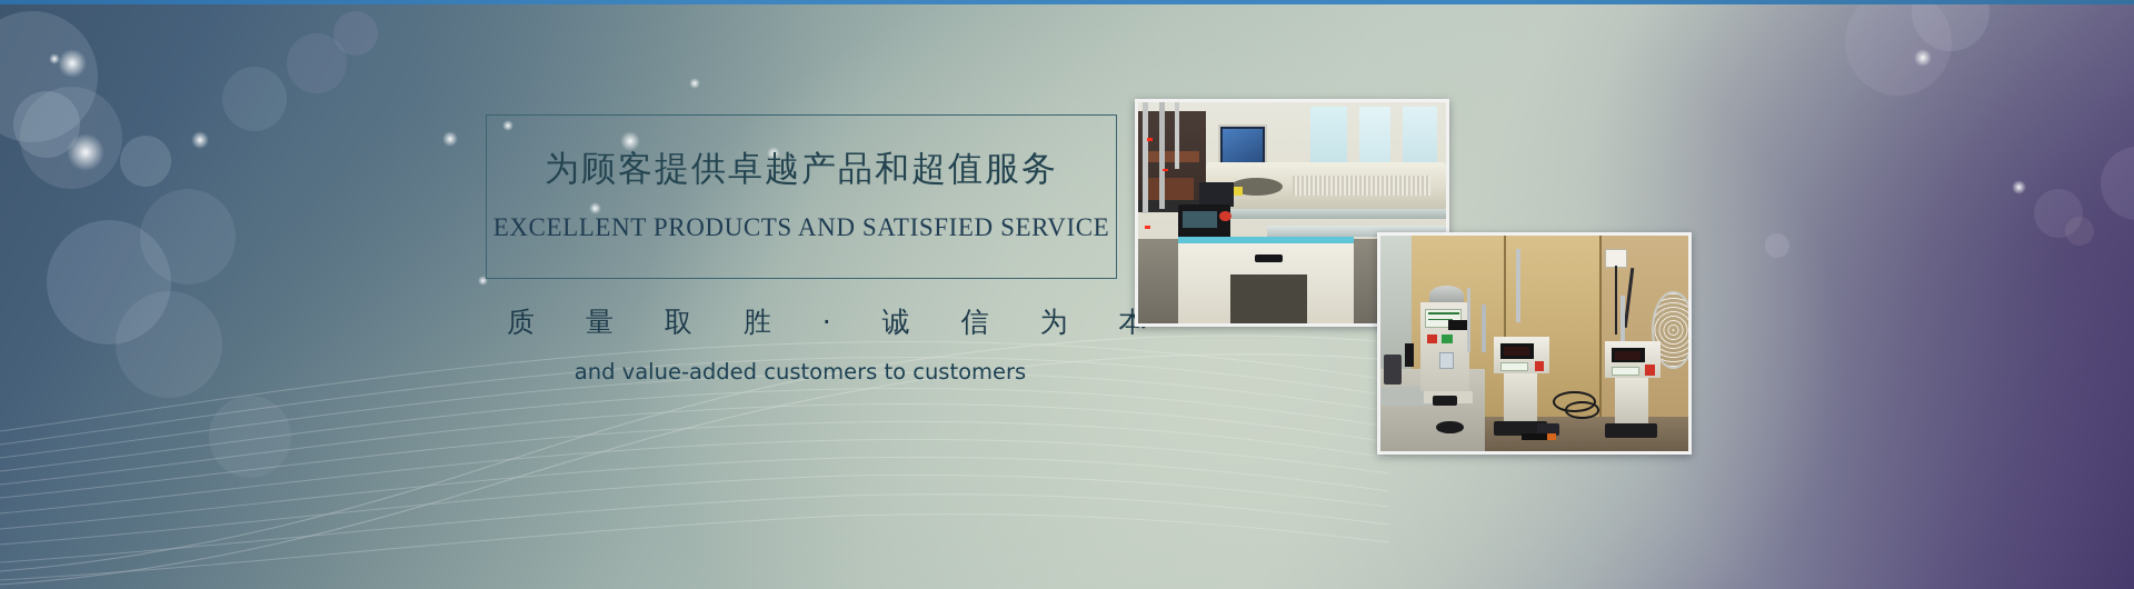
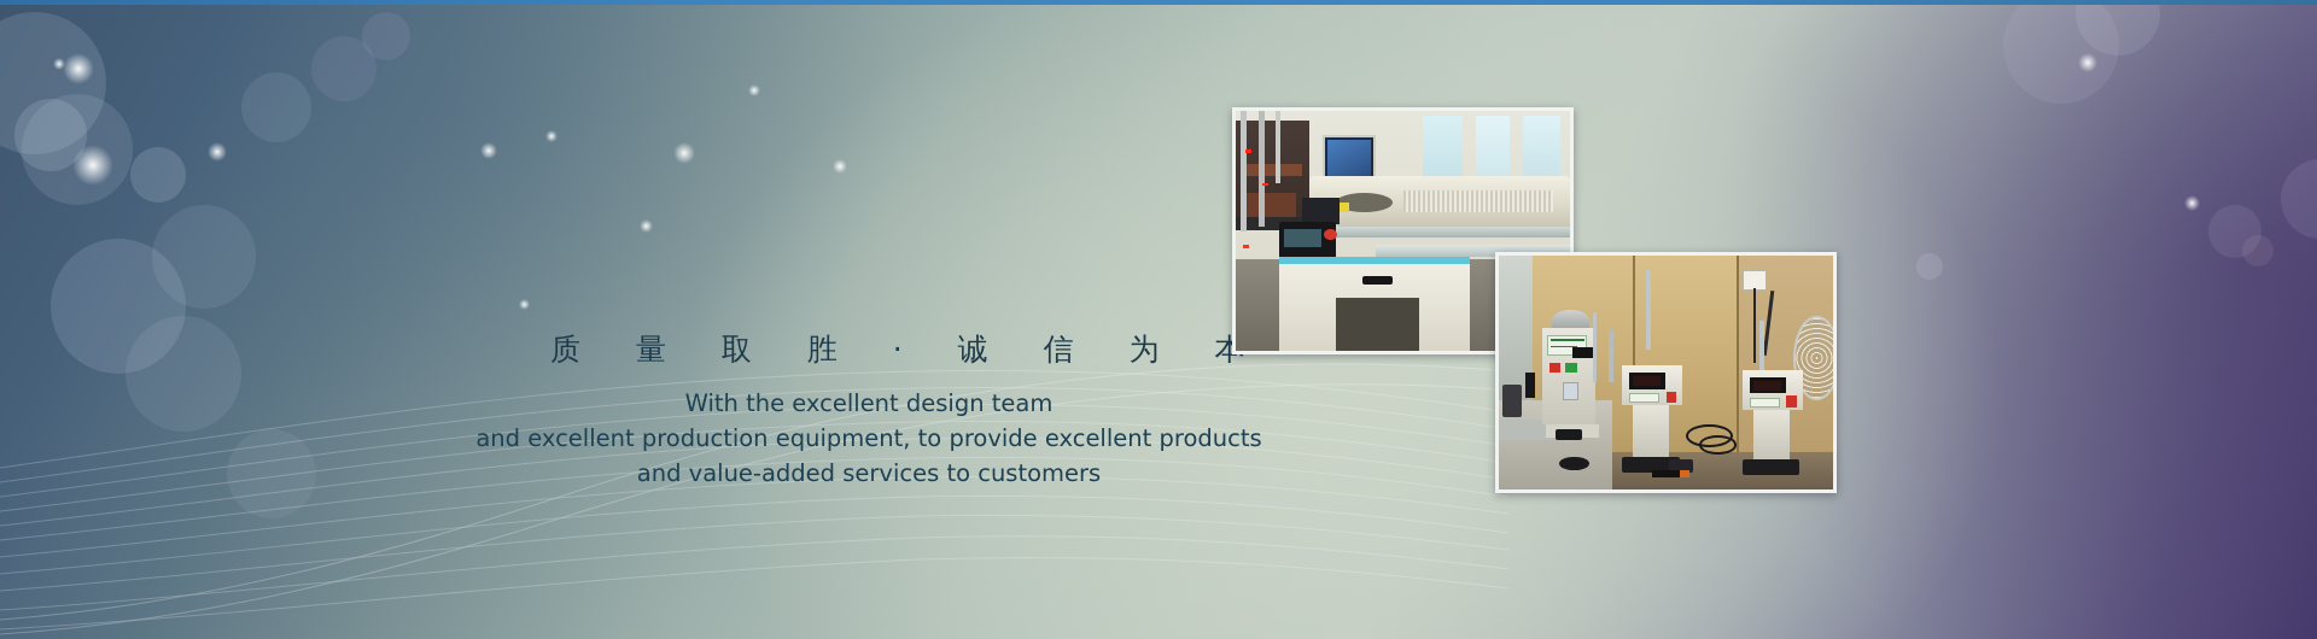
- 为顾客提供卓越产品和超值服务
- EXCELLENT PRODUCTS AND SATISFIED SERVICE
  质 量 取 胜 · 诚 信 为
+ With the excellent design team
+ and excellent production equipment, to provide excellent products
- and value-added customers to customers
+ and value-added services to customers
